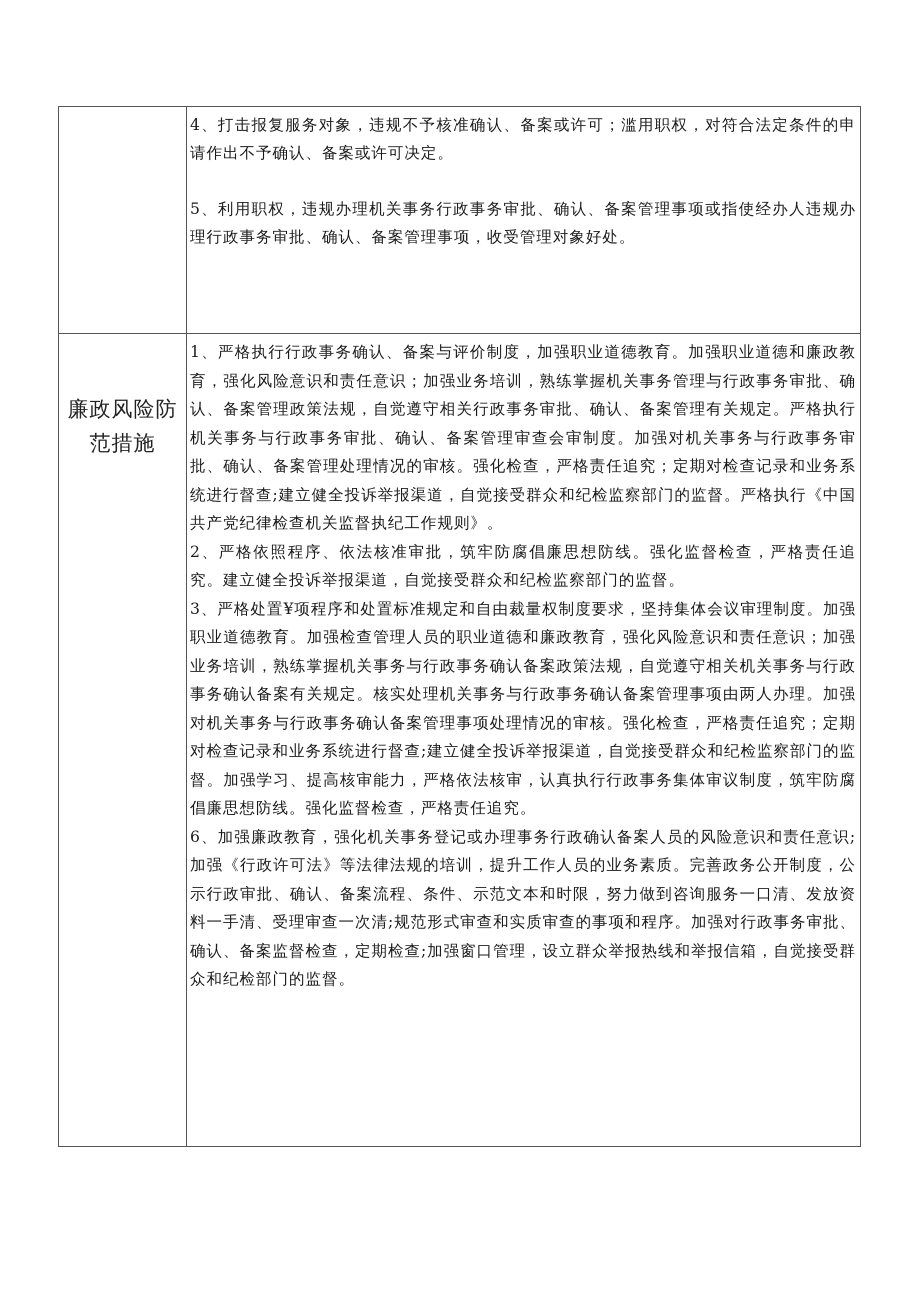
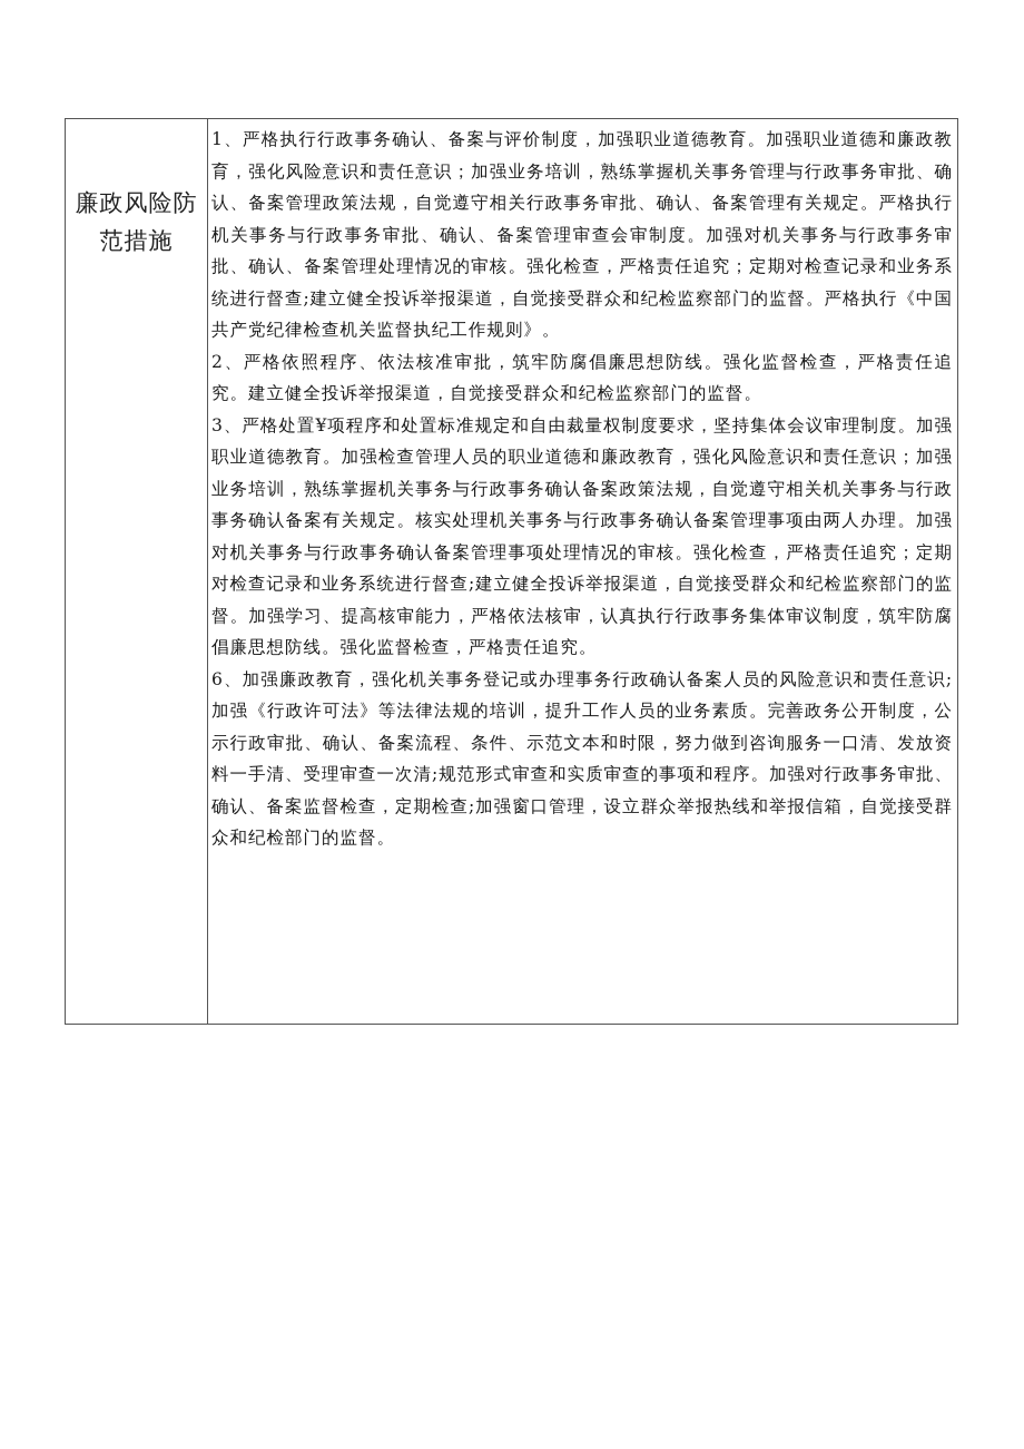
- 	4、打击报复服务对象，违规不予核准确认、备案或许可；滥用职权，对符合法定条件的申请作出不予确认、备案或许可决定。 5、利用职权，违规办理机关事务行政事务审批、确认、备案管理事项或指使经办人违规办理行政事务审批、确认、备案管理事项，收受管理对象好处。
  廉政风险防范措施	1、严格执行行政事务确认、备案与评价制度，加强职业道德教育。加强职业道德和廉政教育，强化风险意识和责任意识；加强业务培训，熟练掌握机关事务管理与行政事务审批、确认、备案管理政策法规，自觉遵守相关行政事务审批、确认、备案管理有关规定。严格执行机关事务与行政事务审批、确认、备案管理审查会审制度。加强对机关事务与行政事务审批、确认、备案管理处理情况的审核。强化检查，严格责任追究；定期对检查记录和业务系统进行督查;建立健全投诉举报渠道，自觉接受群众和纪检监察部门的监督。严格执行《中国共产党纪律检查机关监督执纪工作规则》。 2、严格依照程序、依法核准审批，筑牢防腐倡廉思想防线。强化监督检查，严格责任追究。建立健全投诉举报渠道，自觉接受群众和纪检监察部门的监督。 3、严格处置¥项程序和处置标准规定和自由裁量权制度要求，坚持集体会议审理制度。加强职业道德教育。加强检查管理人员的职业道德和廉政教育，强化风险意识和责任意识；加强业务培训，熟练掌握机关事务与行政事务确认备案政策法规，自觉遵守相关机关事务与行政事务确认备案有关规定。核实处理机关事务与行政事务确认备案管理事项由两人办理。加强对机关事务与行政事务确认备案管理事项处理情况的审核。强化检查，严格责任追究；定期对检查记录和业务系统进行督查;建立健全投诉举报渠道，自觉接受群众和纪检监察部门的监督。加强学习、提高核审能力，严格依法核审，认真执行行政事务集体审议制度，筑牢防腐倡廉思想防线。强化监督检查，严格责任追究。 6、加强廉政教育，强化机关事务登记或办理事务行政确认备案人员的风险意识和责任意识;加强《行政许可法》等法律法规的培训，提升工作人员的业务素质。完善政务公开制度，公示行政审批、确认、备案流程、条件、示范文本和时限，努力做到咨询服务一口清、发放资料一手清、受理审查一次清;规范形式审查和实质审查的事项和程序。加强对行政事务审批、确认、备案监督检查，定期检查;加强窗口管理，设立群众举报热线和举报信箱，自觉接受群众和纪检部门的监督。
